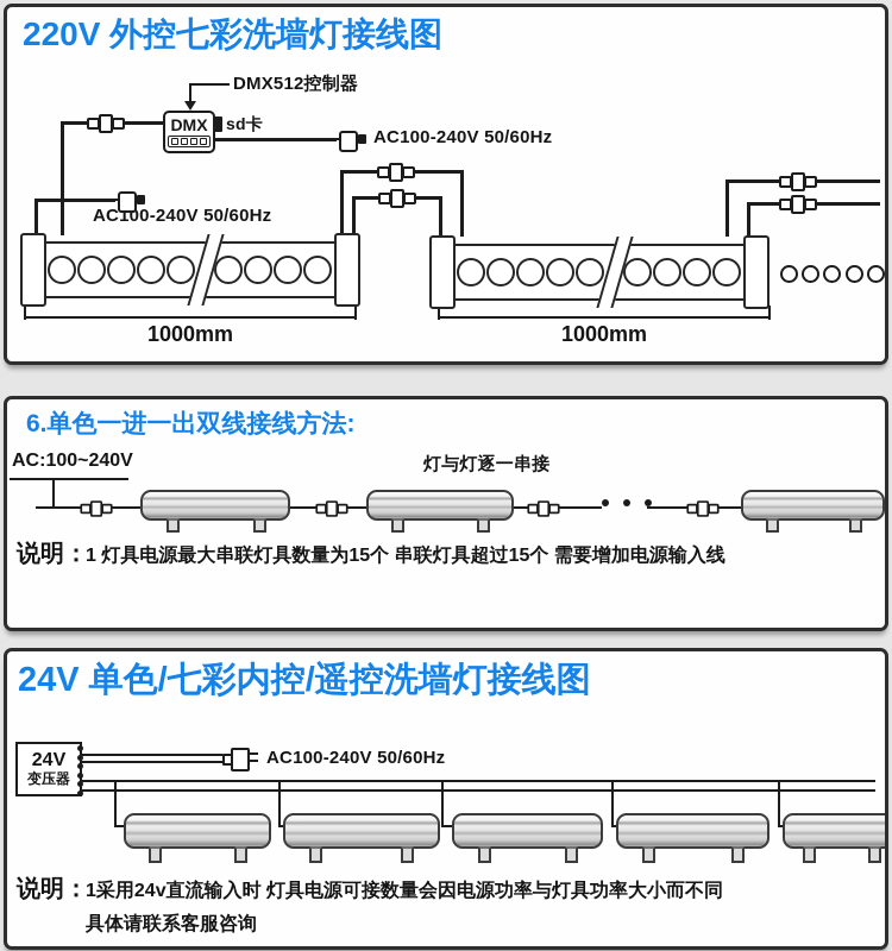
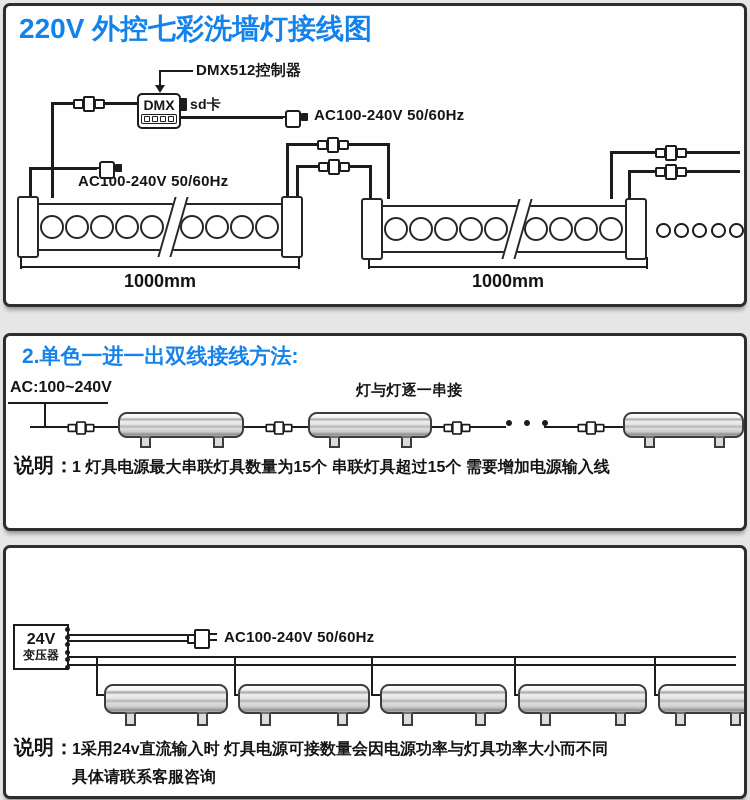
  220V 外控七彩洗墙灯接线图
  DMX512控制器
  AC100-240V 50/60Hz
  DMX
  sd卡
  AC100-240V 50/60Hz
  1000mm
  1000mm
- 6.单色一进一出双线接线方法:
+ 2.单色一进一出双线接线方法:
  AC:100~240V
  灯与灯逐一串接
  说明：
  1 灯具电源最大串联灯具数量为15个 串联灯具超过15个 需要增加电源输入线
- 24V 单色/七彩内控/遥控洗墙灯接线图
  24V
  变压器
  AC100-240V 50/60Hz
  说明：
  1采用24v直流输入时 灯具电源可接数量会因电源功率与灯具功率大小而不同
  具体请联系客服咨询
